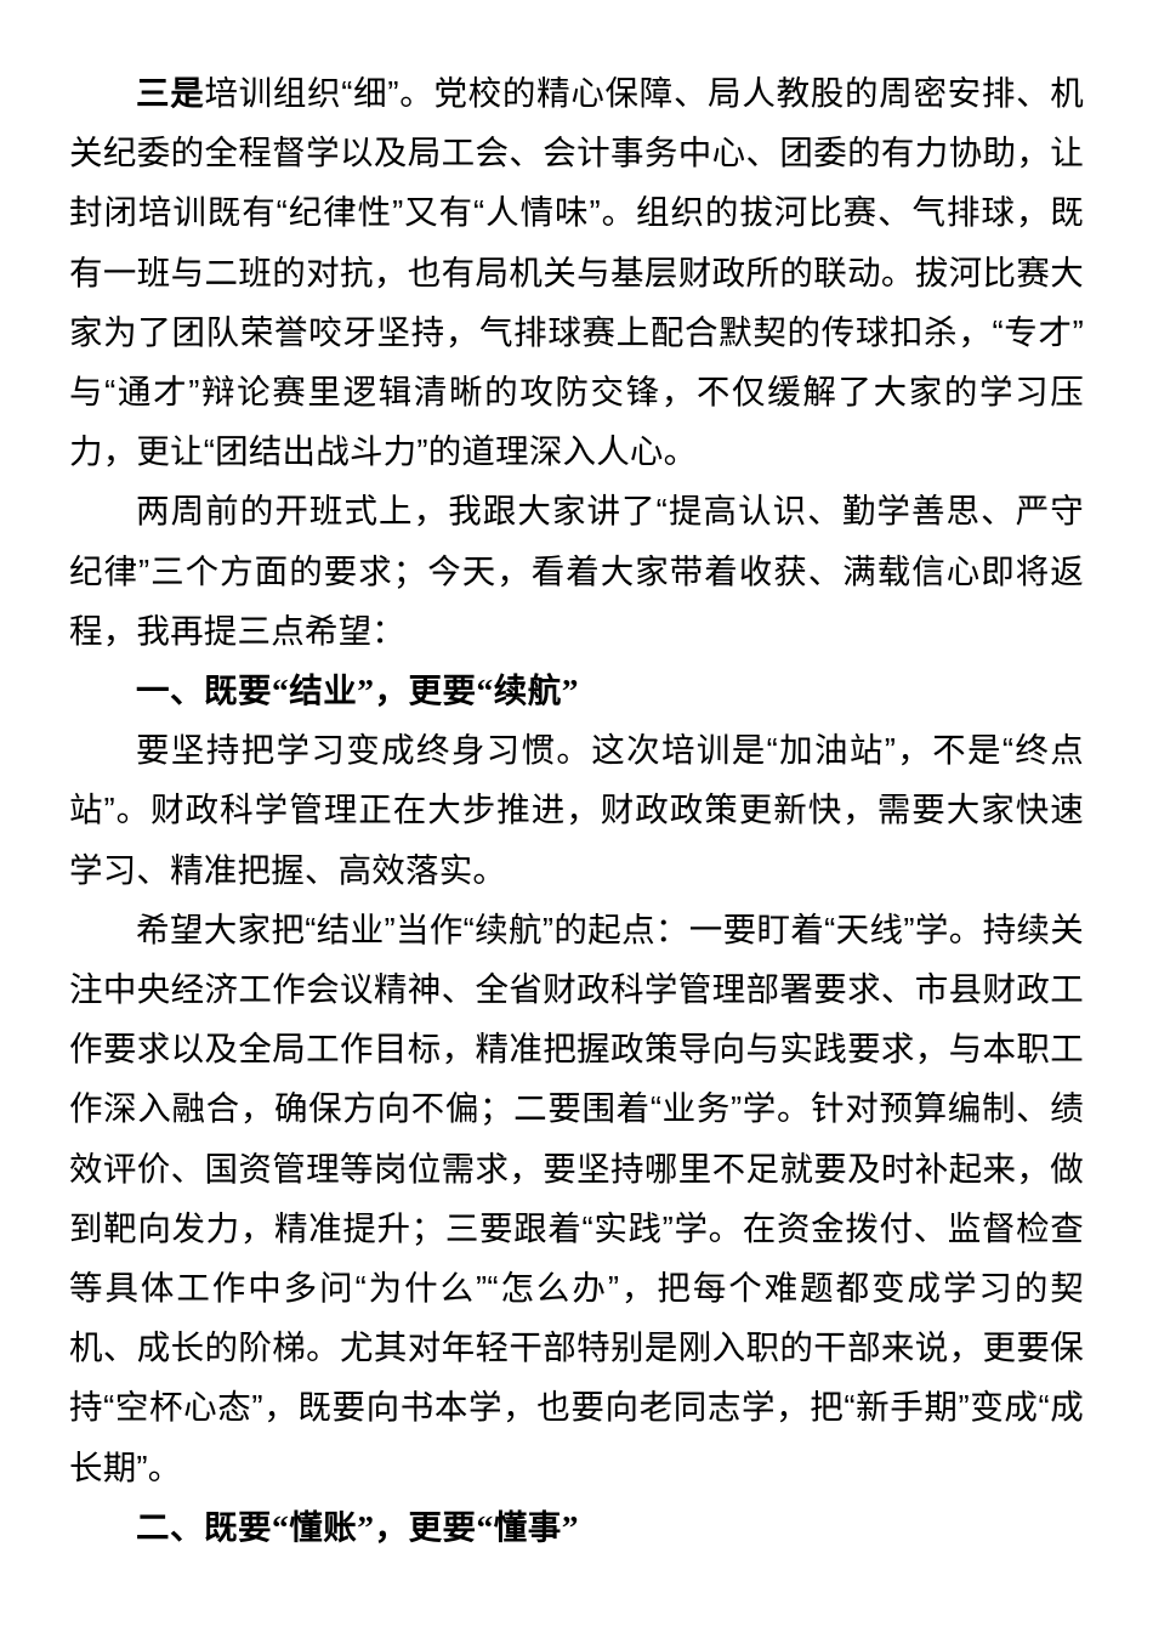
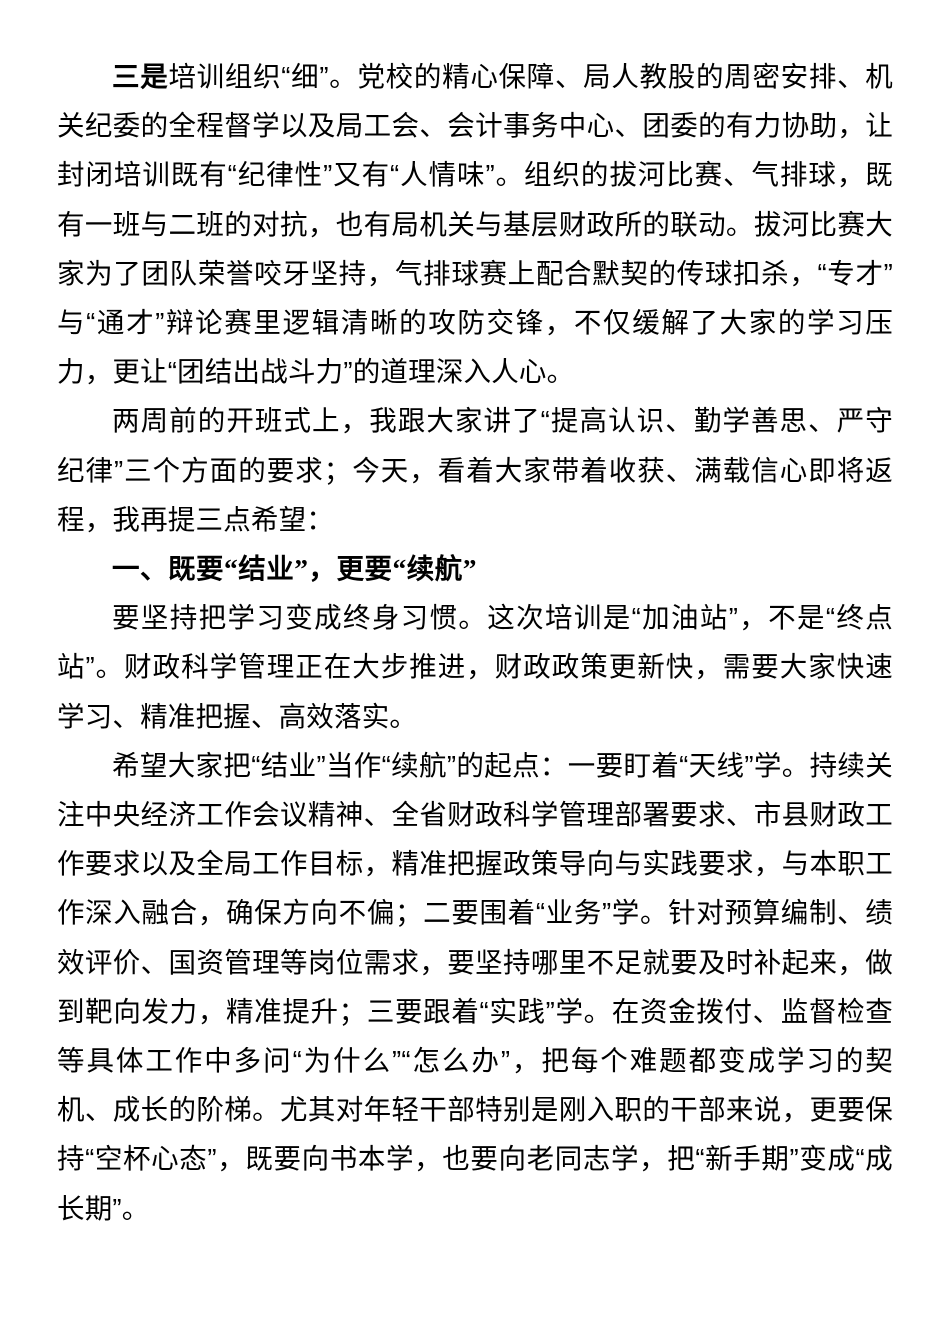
  三是培训组织“细”。党校的精心保障、局人教股的周密安排、机关纪委的全程督学以及局工会、会计事务中心、团委的有力协助，让封闭培训既有“纪律性”又有“人情味”。组织的拔河比赛、气排球，既有一班与二班的对抗，也有局机关与基层财政所的联动。拔河比赛大家为了团队荣誉咬牙坚持，气排球赛上配合默契的传球扣杀，“专才”与“通才”辩论赛里逻辑清晰的攻防交锋，不仅缓解了大家的学习压力，更让“团结出战斗力”的道理深入人心。
  两周前的开班式上，我跟大家讲了“提高认识、勤学善思、严守纪律”三个方面的要求；今天，看着大家带着收获、满载信心即将返程，我再提三点希望：
  一、既要“结业”，更要“续航”
  要坚持把学习变成终身习惯。这次培训是“加油站”，不是“终点站”。财政科学管理正在大步推进，财政政策更新快，需要大家快速学习、精准把握、高效落实。
  希望大家把“结业”当作“续航”的起点：一要盯着“天线”学。持续关注中央经济工作会议精神、全省财政科学管理部署要求、市县财政工作要求以及全局工作目标，精准把握政策导向与实践要求，与本职工作深入融合，确保方向不偏；二要围着“业务”学。针对预算编制、绩效评价、国资管理等岗位需求，要坚持哪里不足就要及时补起来，做到靶向发力，精准提升；三要跟着“实践”学。在资金拨付、监督检查等具体工作中多问“为什么”“怎么办”，把每个难题都变成学习的契机、成长的阶梯。尤其对年轻干部特别是刚入职的干部来说，更要保持“空杯心态”，既要向书本学，也要向老同志学，把“新手期”变成“成长期”。
- 二、既要“懂账”，更要“懂事”
